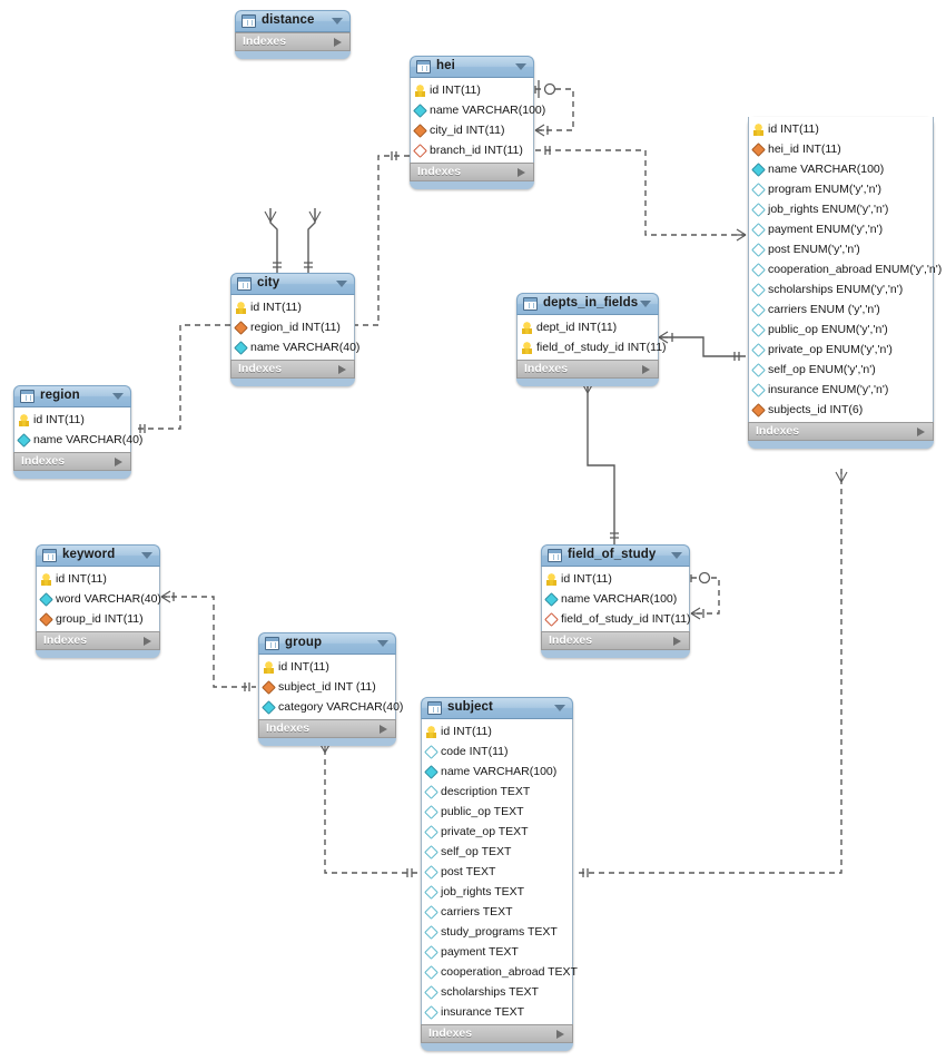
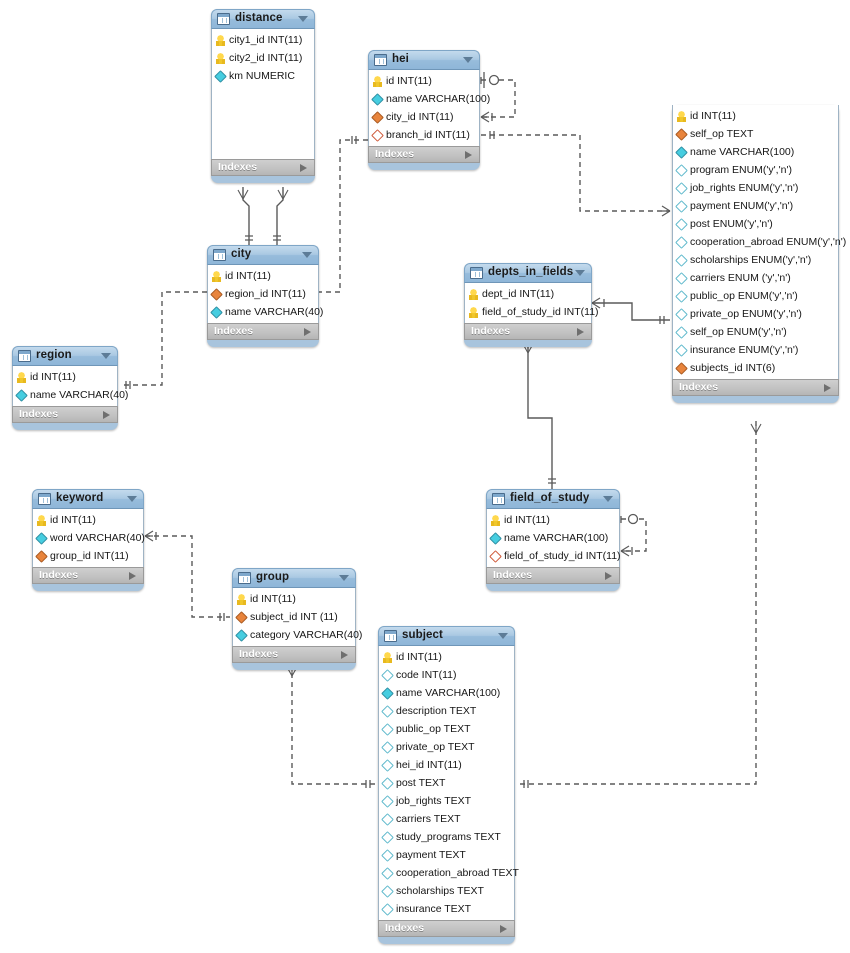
  distance
+ city1_id INT(11)
+ city2_id INT(11)
+ km NUMERIC
  Indexes
  hei
  id INT(11)
  name VARCHAR(100)
  city_id INT(11)
  branch_id INT(11)
  Indexes
  id INT(11)
- hei_id INT(11)
+ self_op TEXT
  name VARCHAR(100)
  program ENUM('y','n')
  job_rights ENUM('y','n')
  payment ENUM('y','n')
  post ENUM('y','n')
  cooperation_abroad ENUM('y','n')
  scholarships ENUM('y','n')
  carriers ENUM ('y','n')
  public_op ENUM('y','n')
  private_op ENUM('y','n')
  self_op ENUM('y','n')
  insurance ENUM('y','n')
  subjects_id INT(6)
  Indexes
  city
  id INT(11)
  region_id INT(11)
  name VARCHAR(40)
  Indexes
  depts_in_fields
  dept_id INT(11)
  field_of_study_id INT(11)
  Indexes
  region
  id INT(11)
  name VARCHAR(40)
  Indexes
  field_of_study
  id INT(11)
  name VARCHAR(100)
  field_of_study_id INT(11)
  Indexes
  keyword
  id INT(11)
  word VARCHAR(40)
  group_id INT(11)
  Indexes
  group
  id INT(11)
  subject_id INT (11)
  category VARCHAR(40)
  Indexes
  subject
  id INT(11)
  code INT(11)
  name VARCHAR(100)
  description TEXT
  public_op TEXT
  private_op TEXT
- self_op TEXT
+ hei_id INT(11)
  post TEXT
  job_rights TEXT
  carriers TEXT
  study_programs TEXT
  payment TEXT
  cooperation_abroad TEXT
  scholarships TEXT
  insurance TEXT
  Indexes
